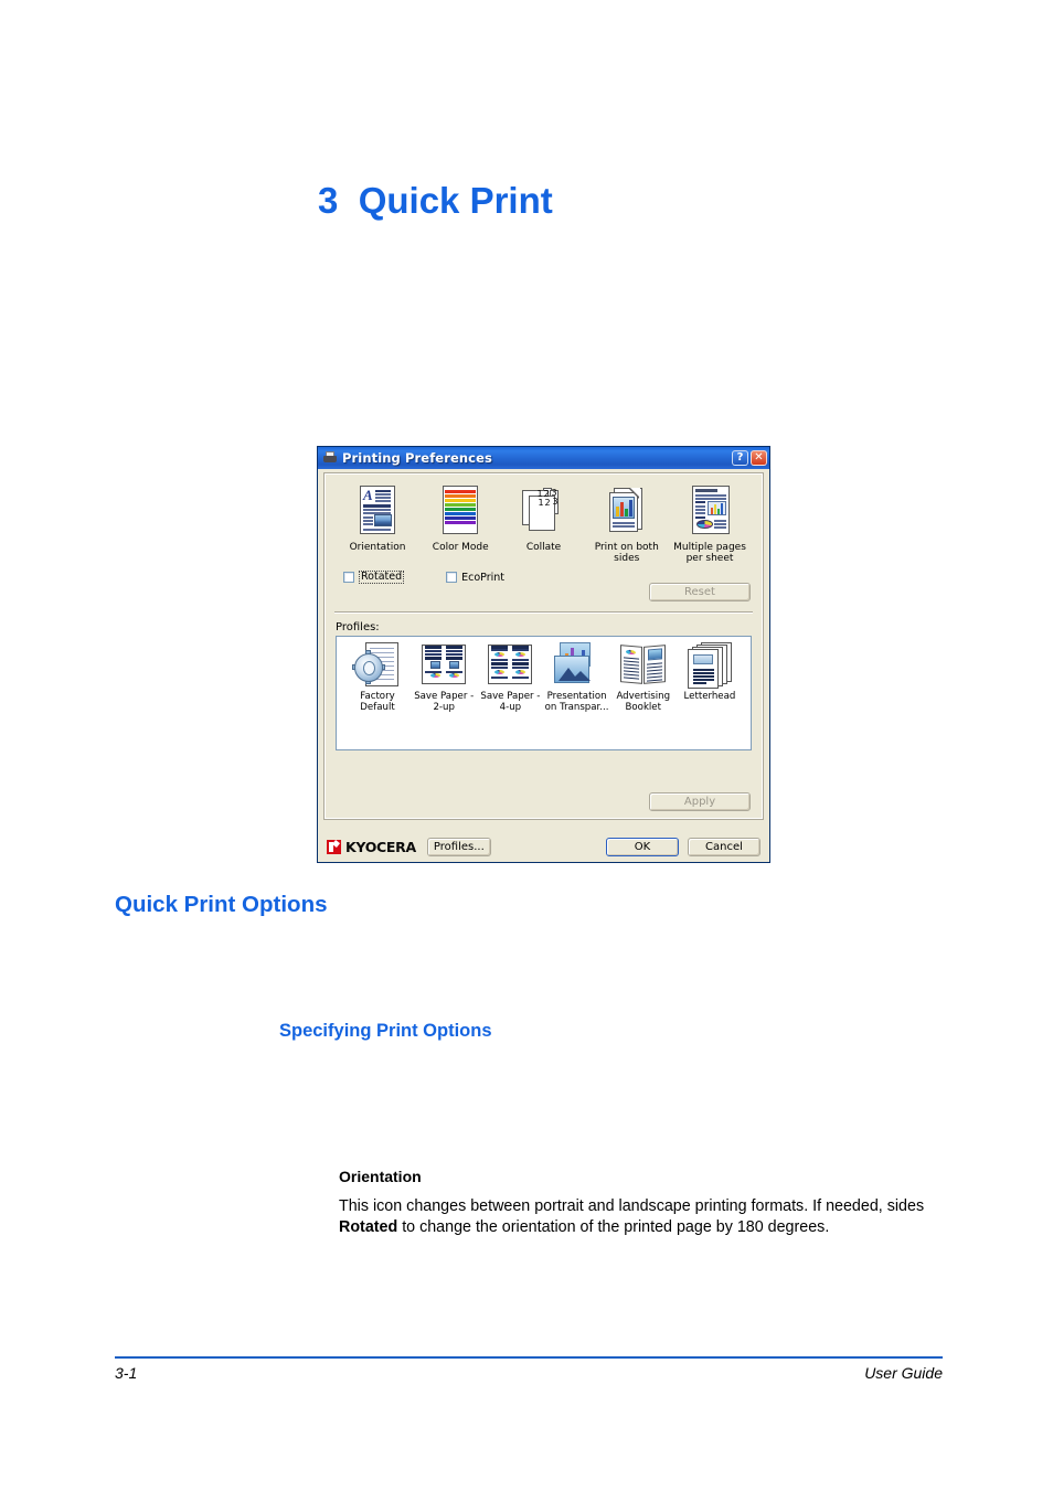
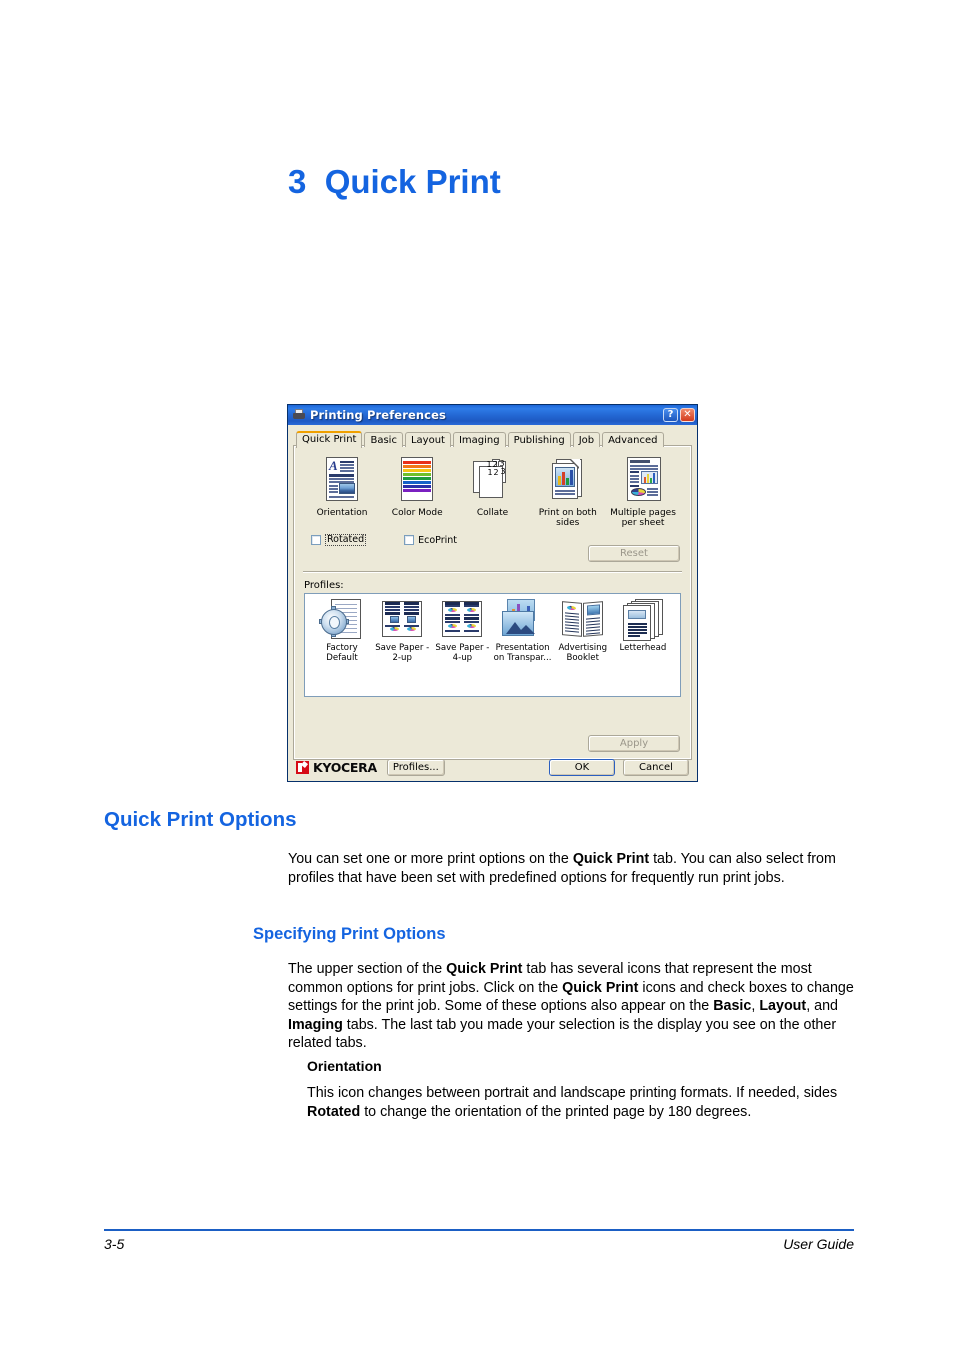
  3 Quick Print
  Printing Preferences
  ?
  ✕
+ Quick Print
+ Basic
+ Layout
+ Imaging
+ Publishing
+ Job
+ Advanced
  A
  Orientation
  Color Mode
  1
  2
  3
  1
  2
  3
  Collate
  Print on both sides
  Multiple pages per sheet
  Rotated
  EcoPrint
  Reset
  Profiles:
  Factory Default
  Save Paper - 2-up
  Save Paper - 4-up
  Presentation on Transpar...
  Advertising Booklet
  Letterhead
  Apply
  KYOCERA
  Profiles...
  OK
  Cancel
  Quick Print Options
+ You can set one or more print options on the Quick Print tab. You can also select from profiles that have been set with predefined options for frequently run print jobs.
  Specifying Print Options
+ The upper section of the Quick Print tab has several icons that represent the most common options for print jobs. Click on the Quick Print icons and check boxes to change settings for the print job. Some of these options also appear on the Basic, Layout, and Imaging tabs. The last tab you made your selection is the display you see on the other related tabs.
  Orientation
  This icon changes between portrait and landscape printing formats. If needed, sides Rotated to change the orientation of the printed page by 180 degrees.
- 3-1
+ 3-5
  User Guide
